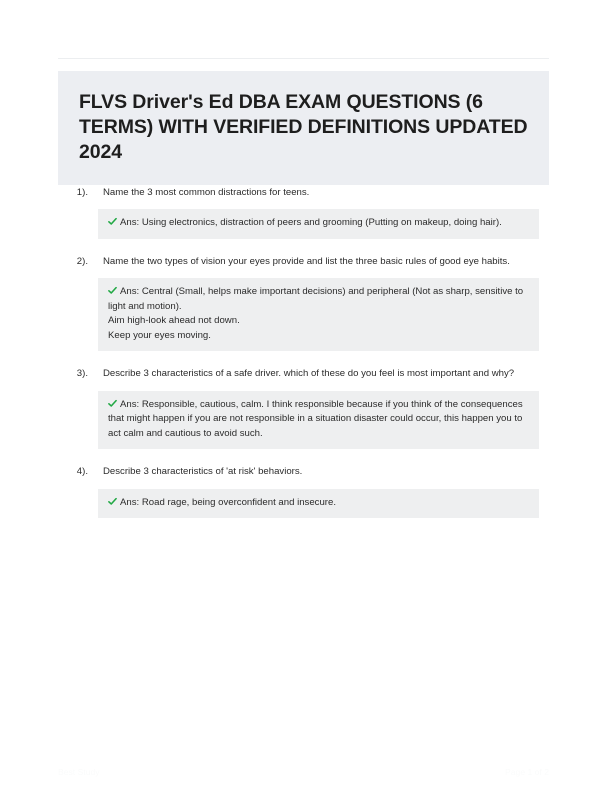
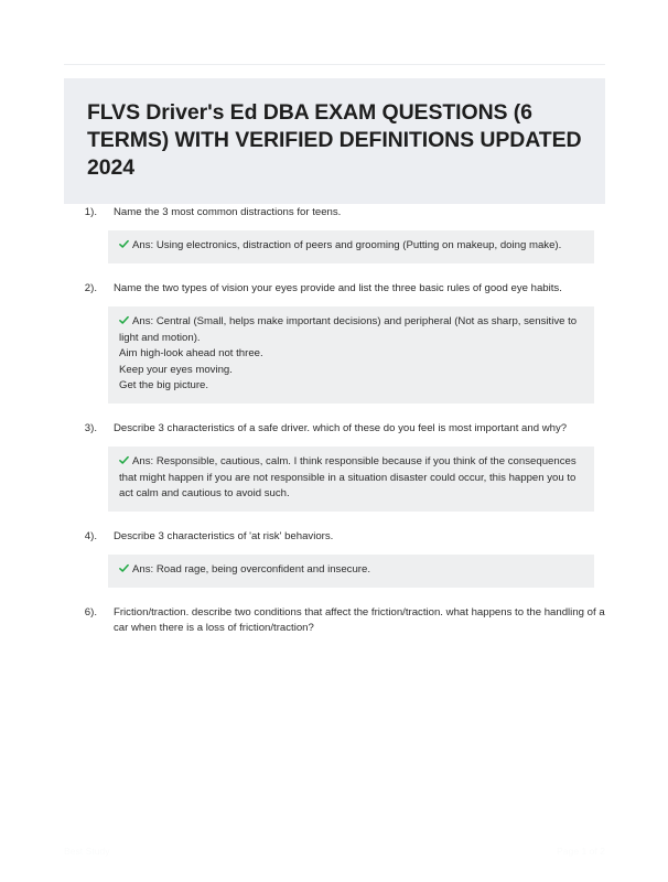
  FLVS Driver's Ed DBA EXAM QUESTIONS (6 TERMS) WITH VERIFIED DEFINITIONS UPDATED 2024
  1).
  Name the 3 most common distractions for teens.
- Ans: Using electronics, distraction of peers and grooming (Putting on makeup, doing hair).
+ Ans: Using electronics, distraction of peers and grooming (Putting on makeup, doing make).
  2).
  Name the two types of vision your eyes provide and list the three basic rules of good eye habits.
  Ans: Central (Small, helps make important decisions) and peripheral (Not as sharp, sensitive to light and motion).
- Aim high-look ahead not down.
+ Aim high-look ahead not three.
  Keep your eyes moving.
+ Get the big picture.
  3).
  Describe 3 characteristics of a safe driver. which of these do you feel is most important and why?
  Ans: Responsible, cautious, calm. I think responsible because if you think of the consequences that might happen if you are not responsible in a situation disaster could occur, this happen you to act calm and cautious to avoid such.
  4).
  Describe 3 characteristics of 'at risk' behaviors.
  Ans: Road rage, being overconfident and insecure.
+ 6).
+ Friction/traction. describe two conditions that affect the friction/traction. what happens to the handling of a car when there is a loss of friction/traction?
